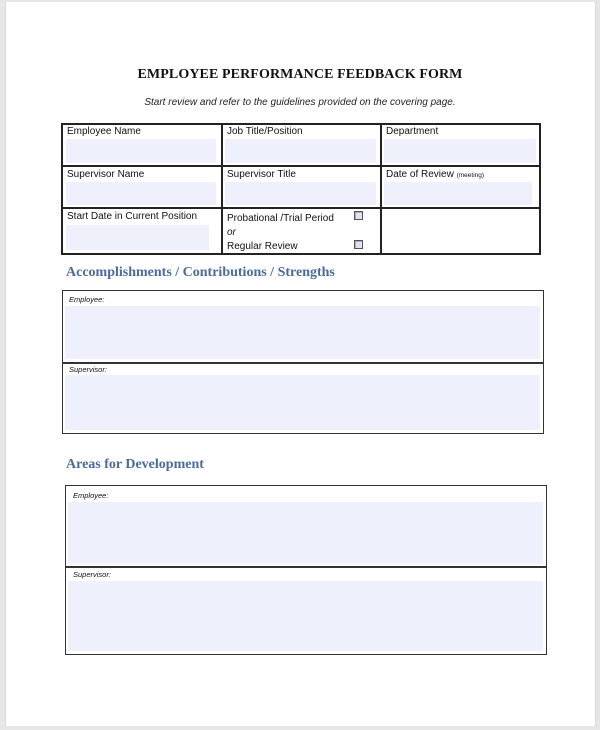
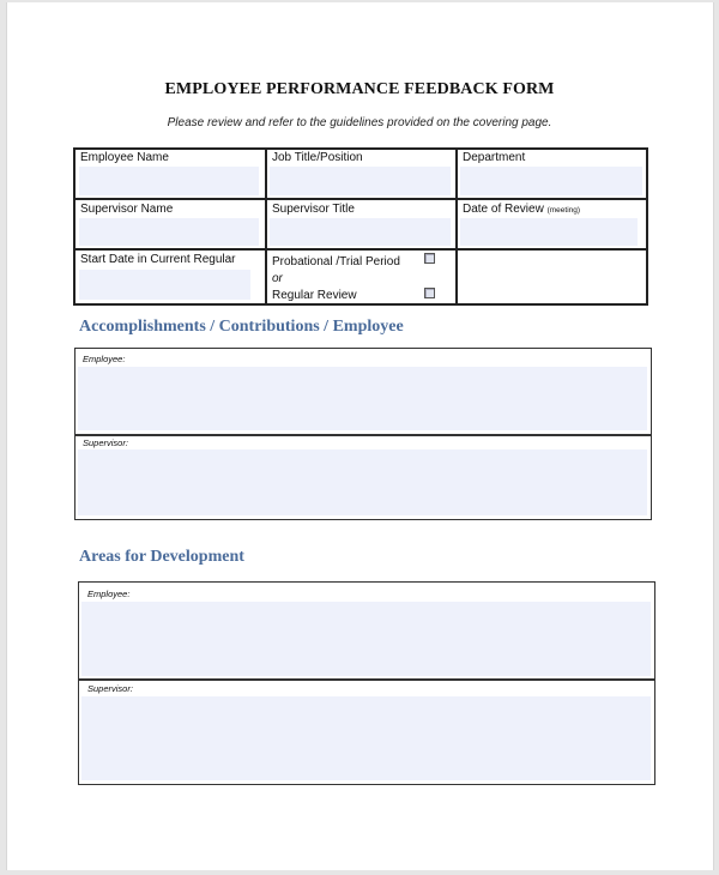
  EMPLOYEE PERFORMANCE FEEDBACK FORM
- Start review and refer to the guidelines provided on the covering page.
+ Please review and refer to the guidelines provided on the covering page.
  Employee Name
  Job Title/Position
  Department
  Supervisor Name
  Supervisor Title
- Start Date in Current Position
+ Start Date in Current Regular
  Probational /Trial Period
  or
  Regular Review
- Accomplishments / Contributions / Strengths
+ Accomplishments / Contributions / Employee
  Employee:
  Supervisor:
  Areas for Development
  Employee:
  Supervisor:
